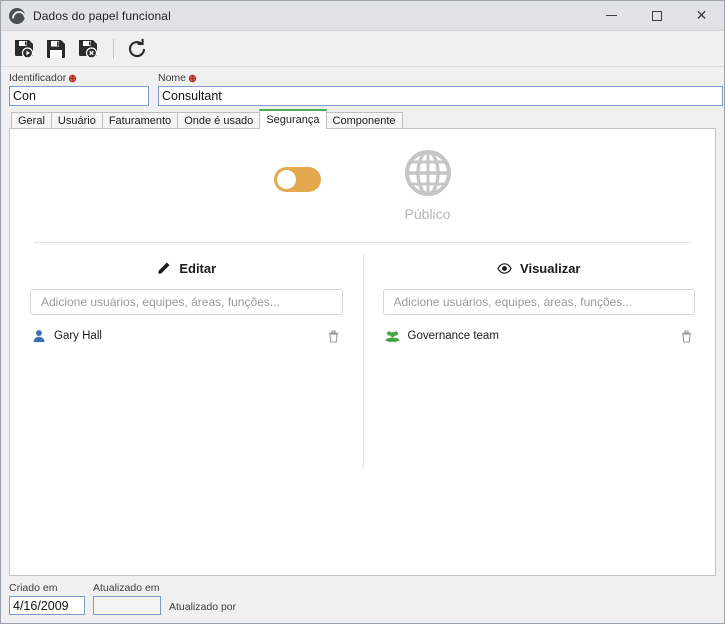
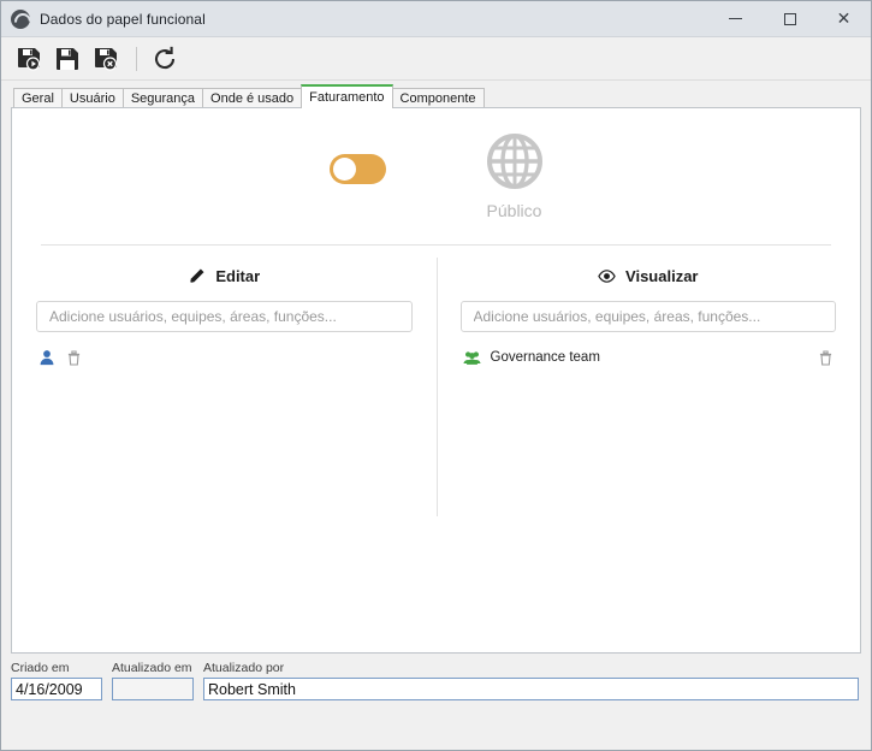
  Dados do papel funcional
  ✕
- Identificador
- Con
- Nome
- Consultant
  Geral
  Usuário
- Faturamento
+ Segurança
  Onde é usado
- Segurança
+ Faturamento
  Componente
  Público
  Editar
  Adicione usuários, equipes, áreas, funções...
- Gary Hall
  Visualizar
  Adicione usuários, equipes, áreas, funções...
  Governance team
  Criado em
  4/16/2009
  Atualizado em
  Atualizado por
+ Robert Smith
